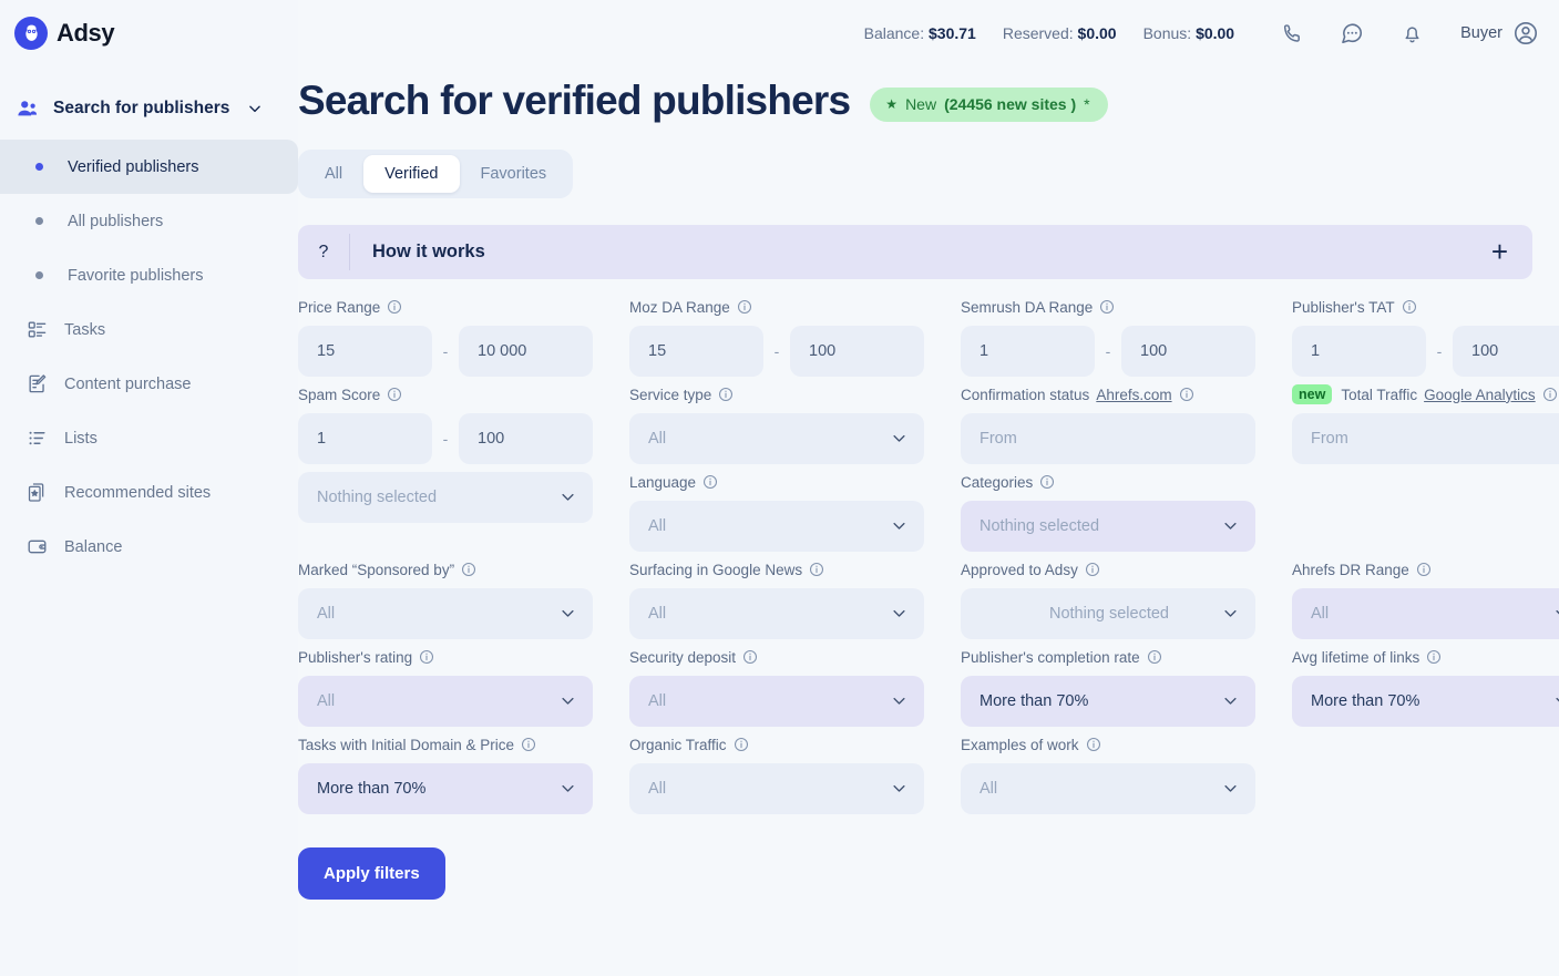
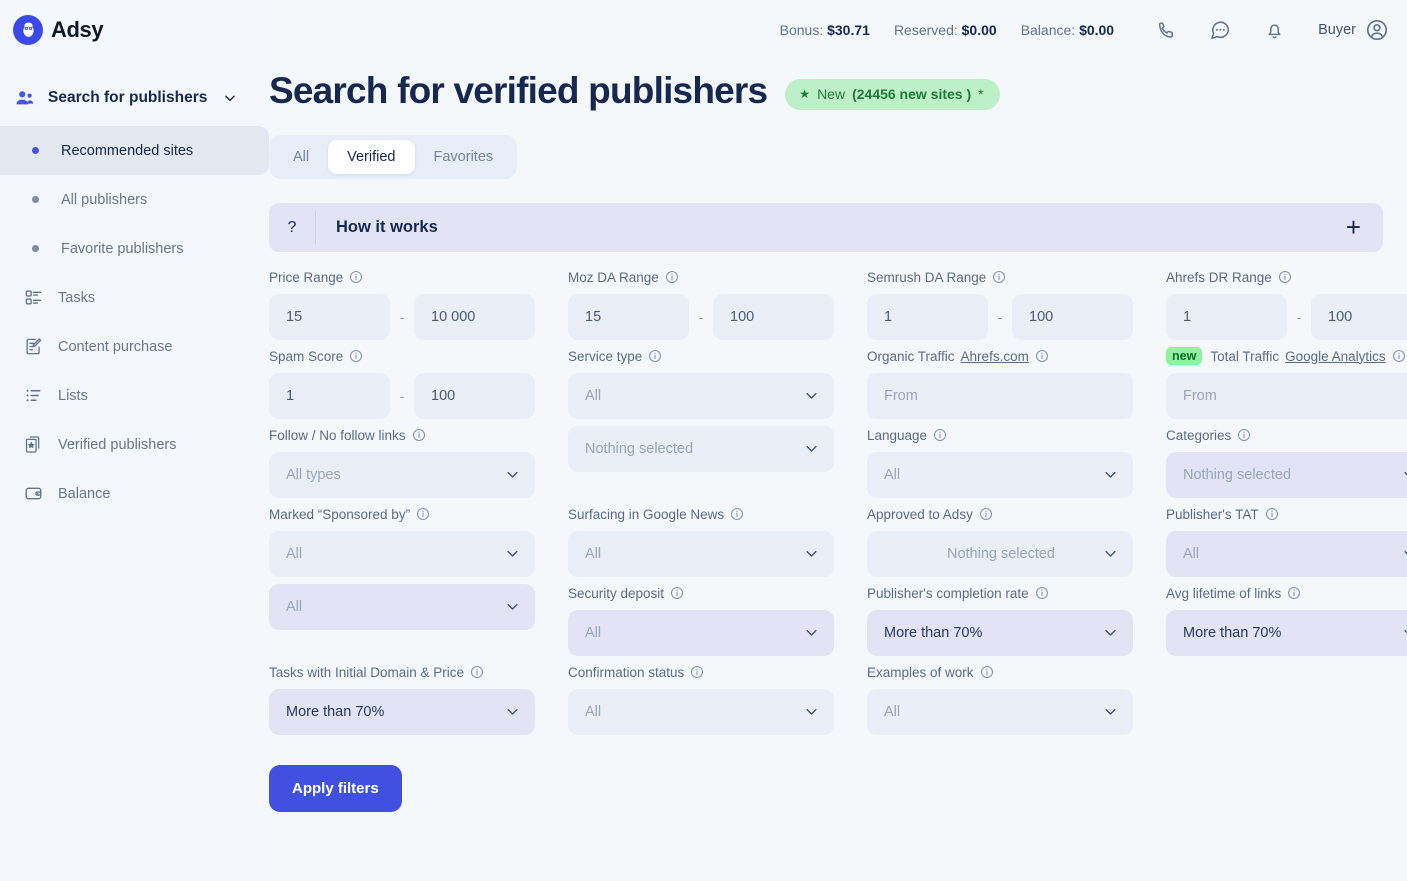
  Adsy
  Search for publishers
- Verified publishers
+ Recommended sites
  All publishers
  Favorite publishers
  Tasks
  Content purchase
  Lists
- Recommended sites
+ Verified publishers
  Balance
- Balance: $30.71
+ Bonus: $30.71
  Reserved: $0.00
- Bonus: $0.00
+ Balance: $0.00
  Buyer
  Search for verified publishers
  ★
  New
  (24456 new sites )
  *
  All
  Verified
  Favorites
  ?
  How it works
  +
  Price Range
  15
  -
  10 000
  Moz DA Range
  15
  -
  100
  Semrush DA Range
  1
  -
  100
- Publisher's TAT
+ Ahrefs DR Range
  1
  -
  100
  Spam Score
  1
  -
  100
  Service type
  All
- Confirmation status
+ Organic Traffic
  Ahrefs.com
  From
  new
  Total Traffic
  Google Analytics
  From
+ Follow / No follow links
+ All types
  Nothing selected
  Language
  All
  Categories
  Nothing selected
  Marked “Sponsored by”
  All
  Surfacing in Google News
  All
  Approved to Adsy
  Nothing selected
- Ahrefs DR Range
+ Publisher's TAT
  All
- Publisher's rating
  All
  Security deposit
  All
  Publisher's completion rate
  More than 70%
  Avg lifetime of links
  More than 70%
  Tasks with Initial Domain & Price
  More than 70%
- Organic Traffic
+ Confirmation status
  All
  Examples of work
  All
  Apply filters
